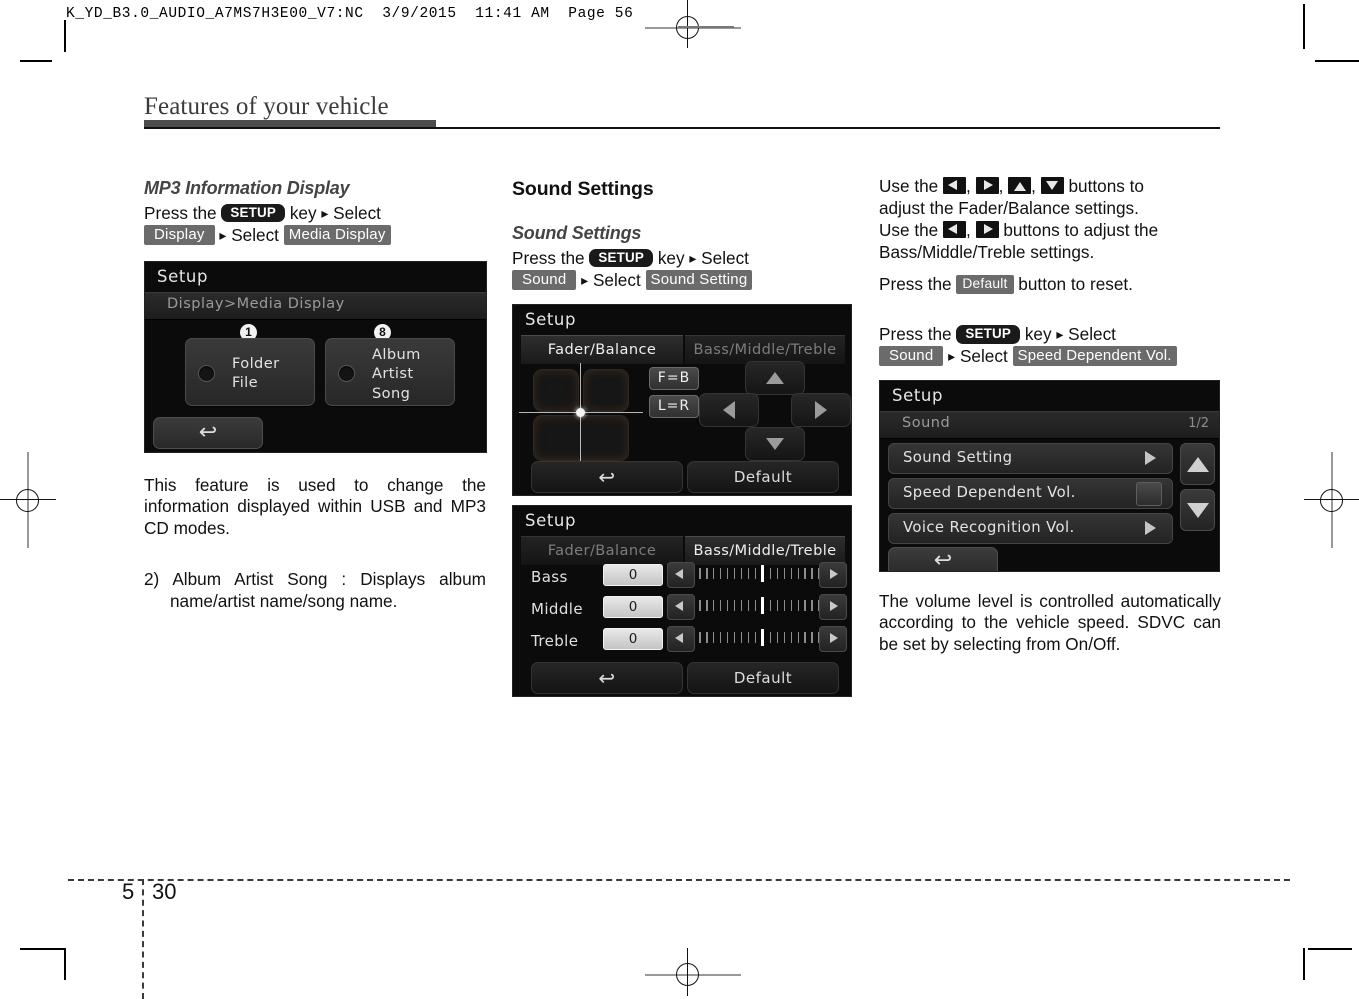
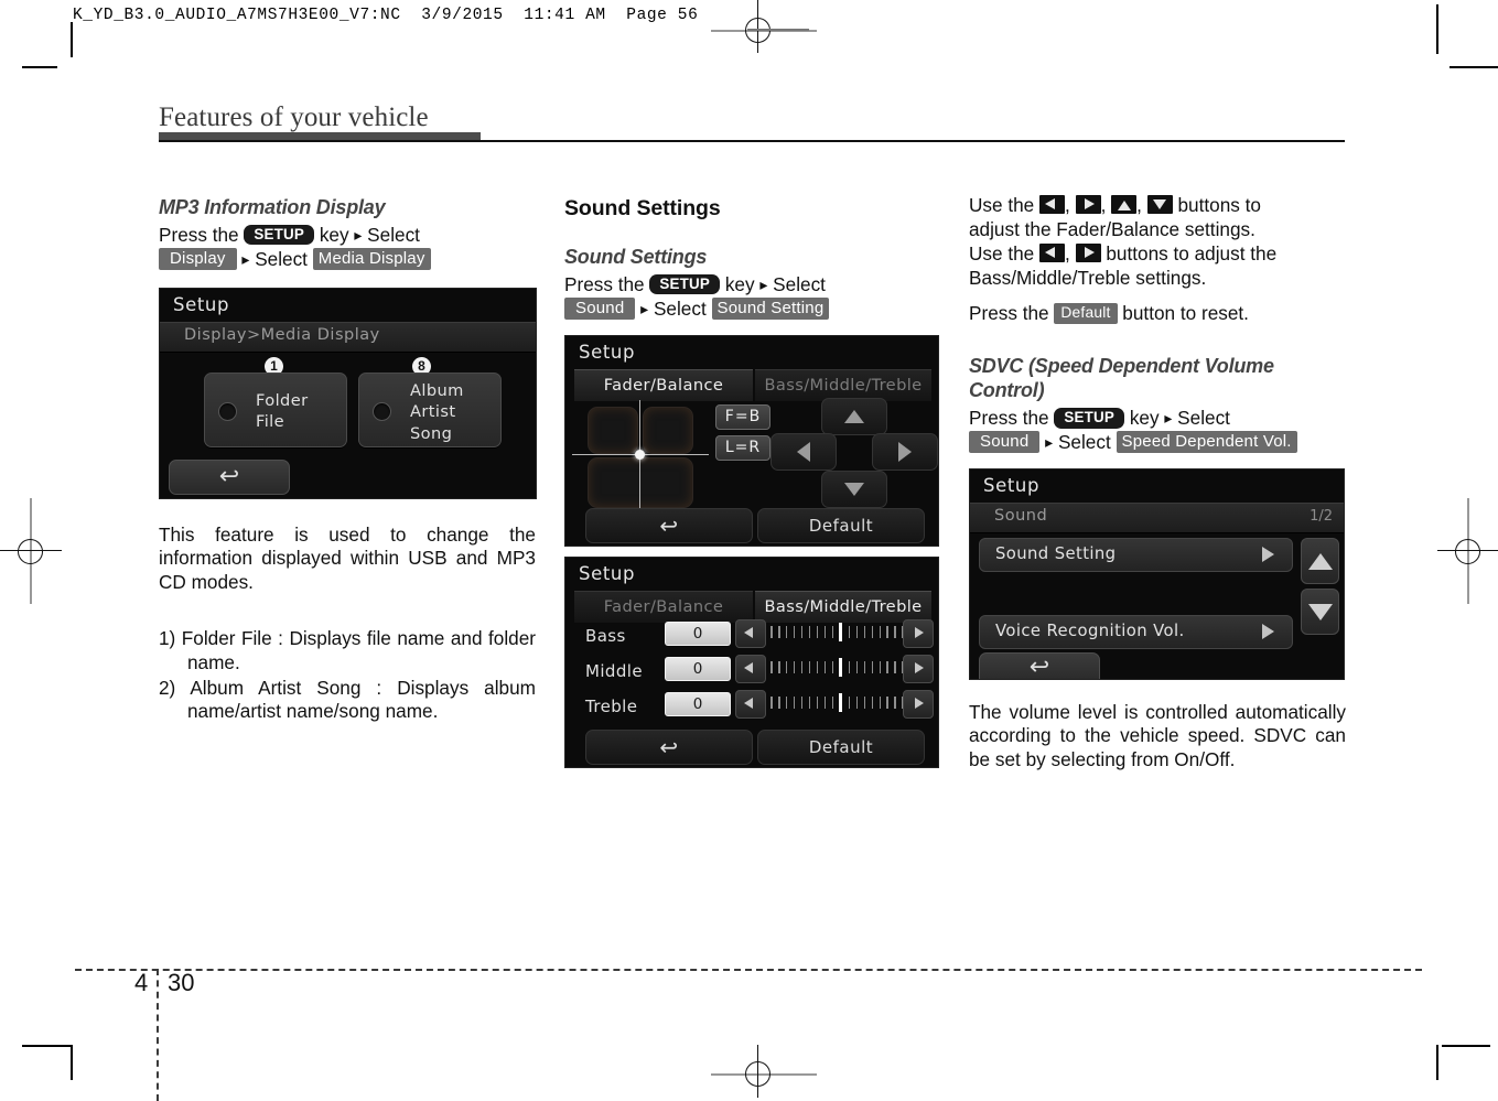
  K_YD_B3.0_AUDIO_A7MS7H3E00_V7:NC 3/9/2015 11:41 AM Page 56
  Features of your vehicle
  MP3 Information Display
  Press the SETUP key ▸ Select
  Display ▸ Select Media Display
  Setup
  Display>Media Display
  1
  8
  Folder
  File
  Album
  Artist
  Song
  ↩
  This feature is used to change the information displayed within USB and MP3 CD modes.
+ 1) Folder File : Displays file name and folder name.
  2) Album Artist Song : Displays album name/artist name/song name.
  Sound Settings
  Sound Settings
  Press the SETUP key ▸ Select
  Sound ▸ Select Sound Setting
  Setup
  Fader/Balance
  Bass/Middle/Treble
  F=B
  L=R
  ↩
  Default
  Setup
  Fader/Balance
  Bass/Middle/Treble
  Bass
  0
  Middle
  0
  Treble
  0
  ↩
  Default
  Use the , , , buttons to
  adjust the Fader/Balance settings.
  Use the , buttons to adjust the
  Bass/Middle/Treble settings.
  Press the Default button to reset.
+ SDVC (Speed Dependent Volume
+ Control)
  Press the SETUP key ▸ Select
  Sound ▸ Select Speed Dependent Vol.
  Setup
  Sound
  1/2
  Sound Setting
- Speed Dependent Vol.
  Voice Recognition Vol.
  ↩
  The volume level is controlled automatically according to the vehicle speed. SDVC can be set by selecting from On/Off.
- 5
+ 4
  30
